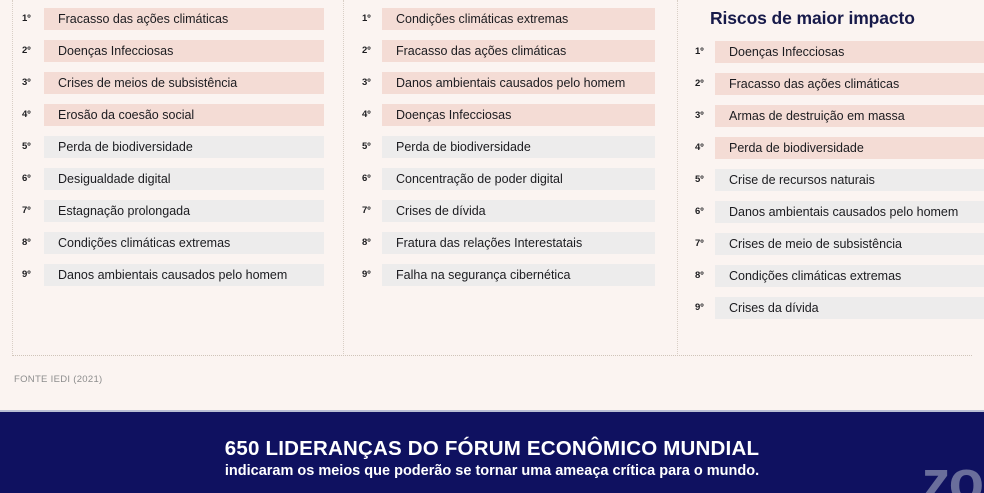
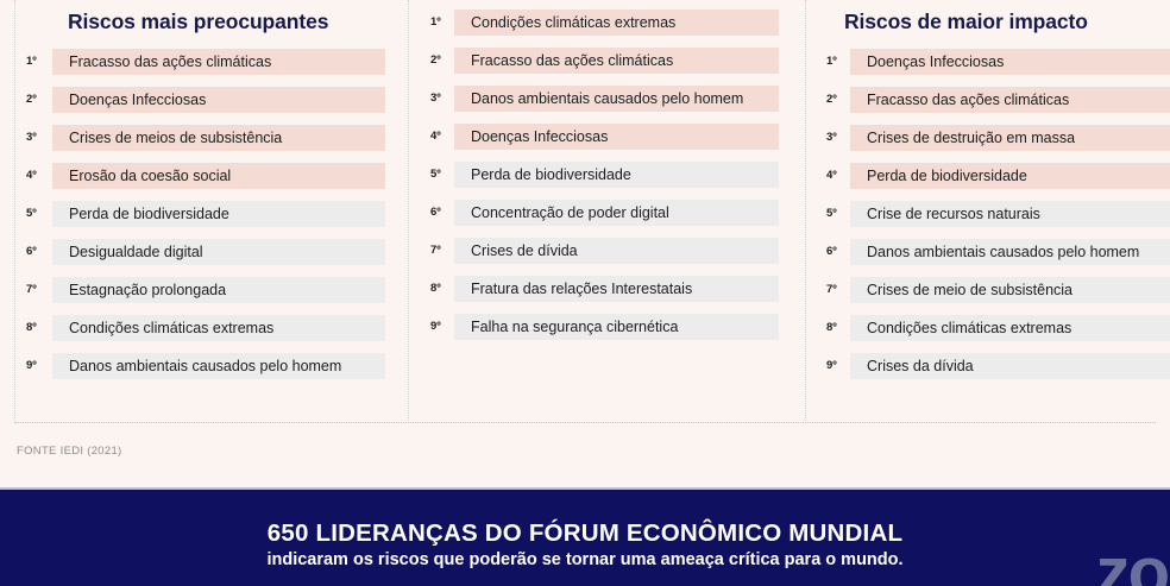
+ Riscos mais preocupantes
  1º
  Fracasso das ações climáticas
  2º
  Doenças Infecciosas
  3º
  Crises de meios de subsistência
  4º
  Erosão da coesão social
  5º
  Perda de biodiversidade
  6º
  Desigualdade digital
  7º
  Estagnação prolongada
  8º
  Condições climáticas extremas
  9º
  Danos ambientais causados pelo homem
  1º
  Condições climáticas extremas
  2º
  Fracasso das ações climáticas
  3º
  Danos ambientais causados pelo homem
  4º
  Doenças Infecciosas
  5º
  Perda de biodiversidade
  6º
  Concentração de poder digital
  7º
  Crises de dívida
  8º
  Fratura das relações Interestatais
  9º
  Falha na segurança cibernética
  Riscos de maior impacto
  1º
  Doenças Infecciosas
  2º
  Fracasso das ações climáticas
  3º
- Armas de destruição em massa
+ Crises de destruição em massa
  4º
  Perda de biodiversidade
  5º
  Crise de recursos naturais
  6º
  Danos ambientais causados pelo homem
  7º
  Crises de meio de subsistência
  8º
  Condições climáticas extremas
  9º
  Crises da dívida
  FONTE IEDI (2021)
  650 LIDERANÇAS DO FÓRUM ECONÔMICO MUNDIAL
- indicaram os meios que poderão se tornar uma ameaça crítica para o mundo.
+ indicaram os riscos que poderão se tornar uma ameaça crítica para o mundo.
  zo
